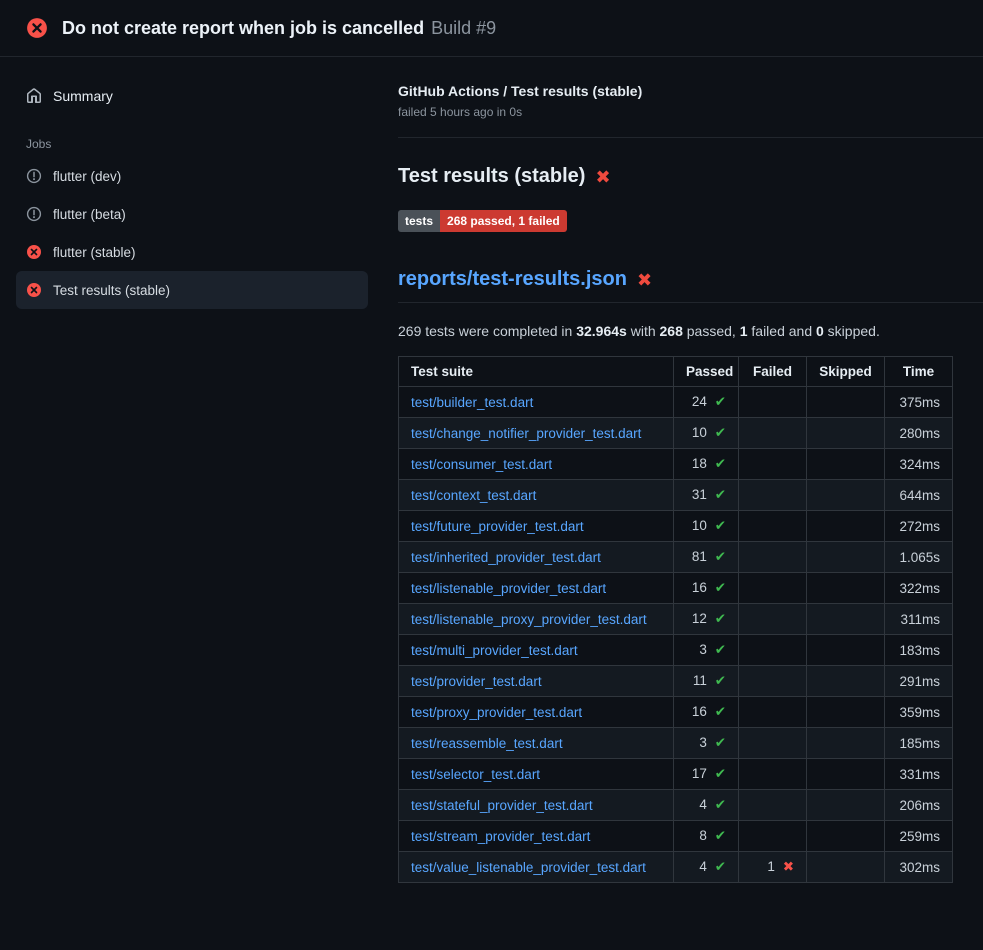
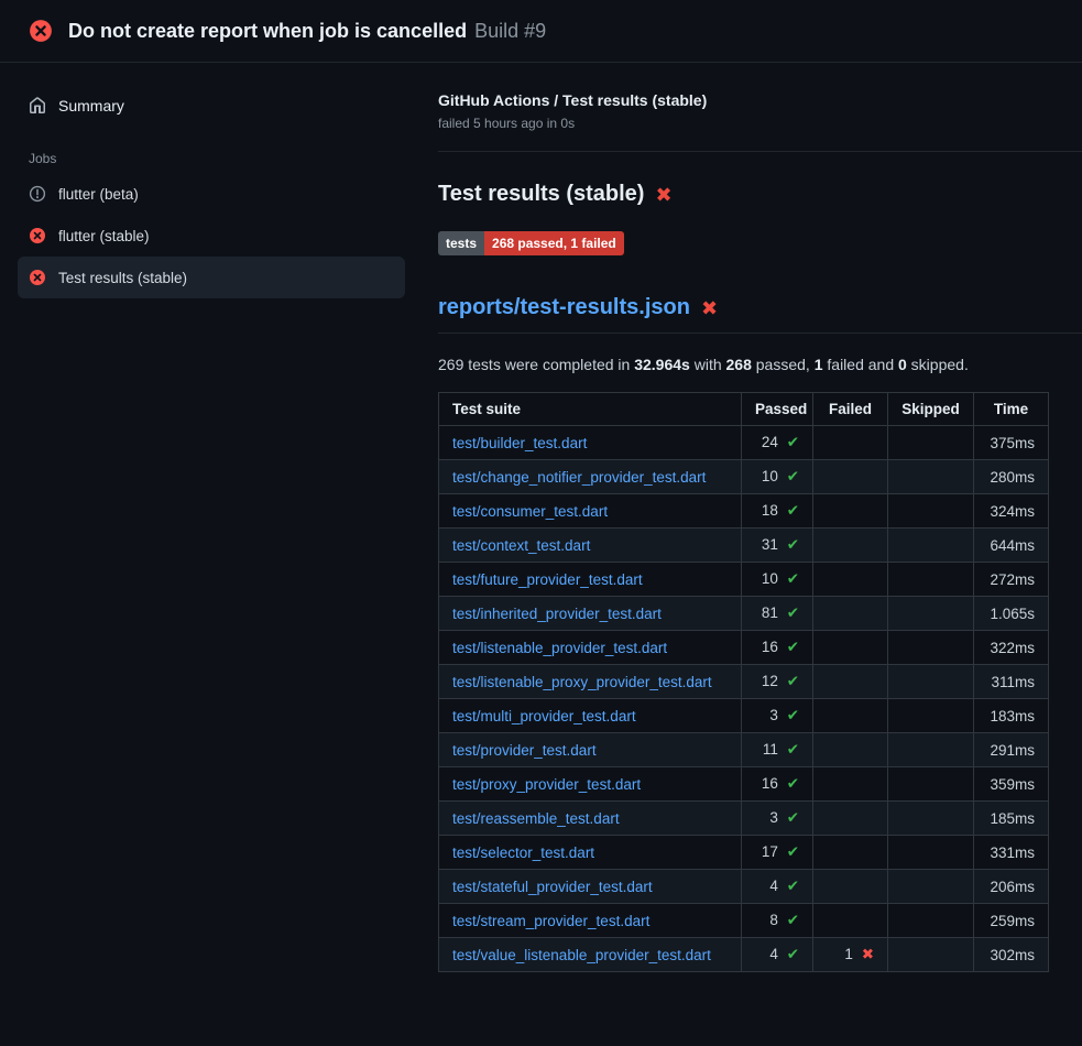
  Do not create report when job is cancelled
  Build #9
  Summary
  Jobs
- flutter (dev)
  flutter (beta)
  flutter (stable)
  Test results (stable)
  GitHub Actions / Test results (stable)
  failed 5 hours ago in 0s
  Test results (stable)
  ✖
  tests
  268 passed, 1 failed
  reports/test-results.json
  ✖
  269 tests were completed in 32.964s with 268 passed, 1 failed and 0 skipped.
  Test suite	Passed	Failed	Skipped	Time
  test/builder_test.dart	24 ✔			375ms
  test/change_notifier_provider_test.dart	10 ✔			280ms
  test/consumer_test.dart	18 ✔			324ms
  test/context_test.dart	31 ✔			644ms
  test/future_provider_test.dart	10 ✔			272ms
  test/inherited_provider_test.dart	81 ✔			1.065s
  test/listenable_provider_test.dart	16 ✔			322ms
  test/listenable_proxy_provider_test.dart	12 ✔			311ms
  test/multi_provider_test.dart	3 ✔			183ms
  test/provider_test.dart	11 ✔			291ms
  test/proxy_provider_test.dart	16 ✔			359ms
  test/reassemble_test.dart	3 ✔			185ms
  test/selector_test.dart	17 ✔			331ms
  test/stateful_provider_test.dart	4 ✔			206ms
  test/stream_provider_test.dart	8 ✔			259ms
  test/value_listenable_provider_test.dart	4 ✔	1 ✖		302ms
